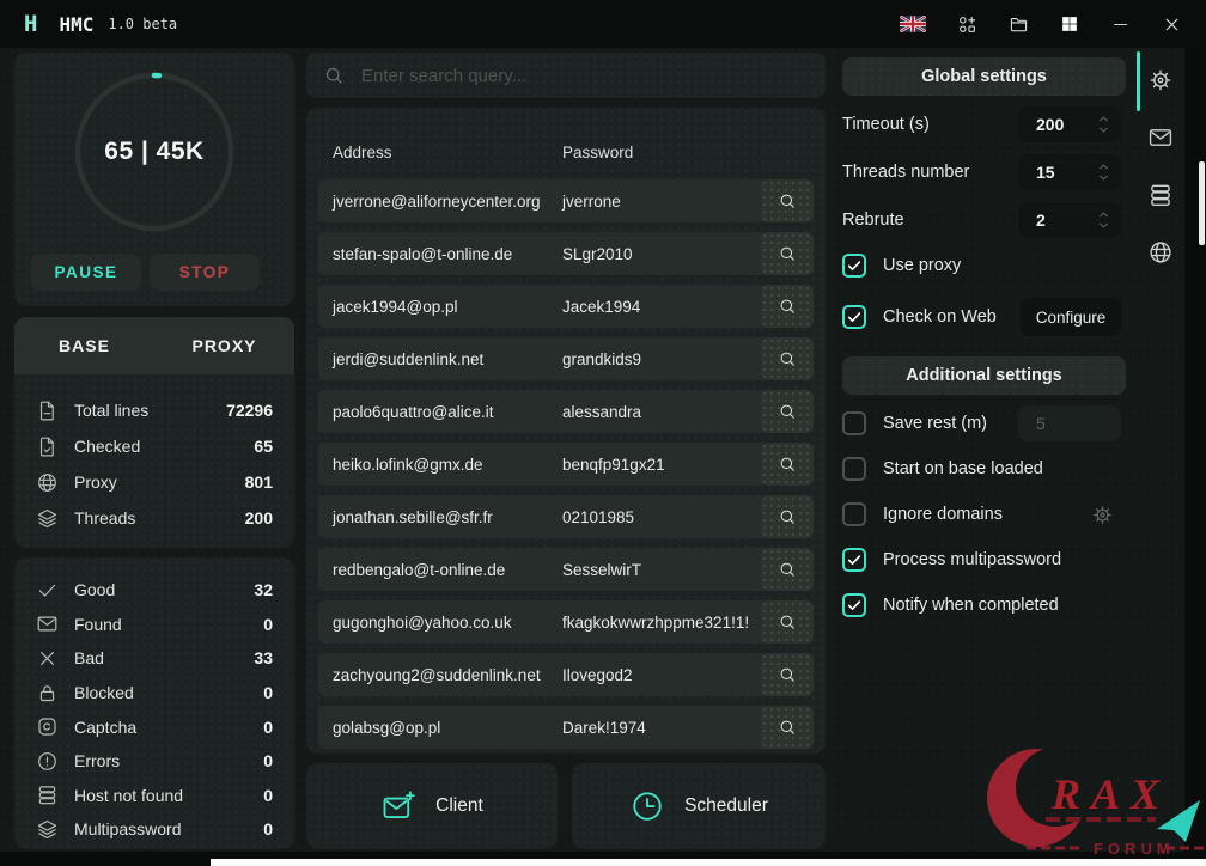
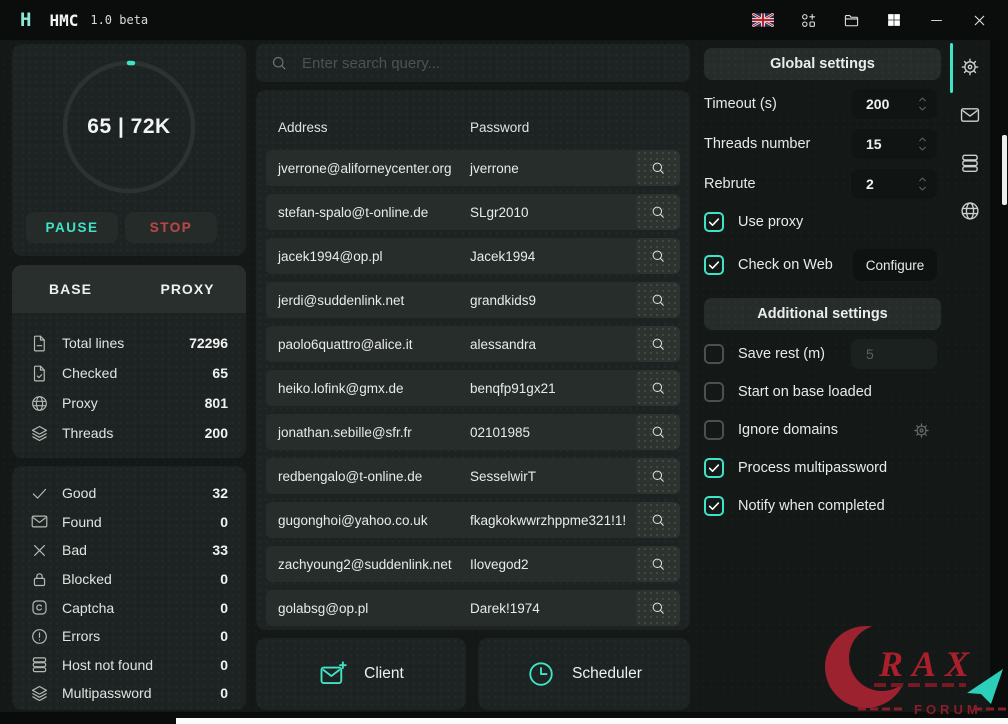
  H
  HMC
  1.0 beta
- 65 | 45K
+ 65 | 72K
  PAUSE
  STOP
  BASE
  PROXY
  Total lines
  72296
  Checked
  65
  Proxy
  801
  Threads
  200
  Good
  32
  Found
  0
  Bad
  33
  Blocked
  0
  Captcha
  0
  Errors
  0
  Host not found
  0
  Multipassword
  0
  Enter search query...
  Address
  Password
  jverrone@aliforneycenter.org
  jverrone
  stefan-spalo@t-online.de
  SLgr2010
  jacek1994@op.pl
  Jacek1994
  jerdi@suddenlink.net
  grandkids9
  paolo6quattro@alice.it
  alessandra
  heiko.lofink@gmx.de
  benqfp91gx21
  jonathan.sebille@sfr.fr
  02101985
  redbengalo@t-online.de
  SesselwirT
  gugonghoi@yahoo.co.uk
  fkagkokwwrzhppme321!1!
  zachyoung2@suddenlink.net
  Ilovegod2
  golabsg@op.pl
  Darek!1974
  Client
  Scheduler
  Global settings
  Timeout (s)
  200
  Threads number
  15
  Rebrute
  2
  Use proxy
  Check on Web
  Configure
  Additional settings
  Save rest (m)
  5
  Start on base loaded
  Ignore domains
  Process multipassword
  Notify when completed
  RAX
  FORUM
